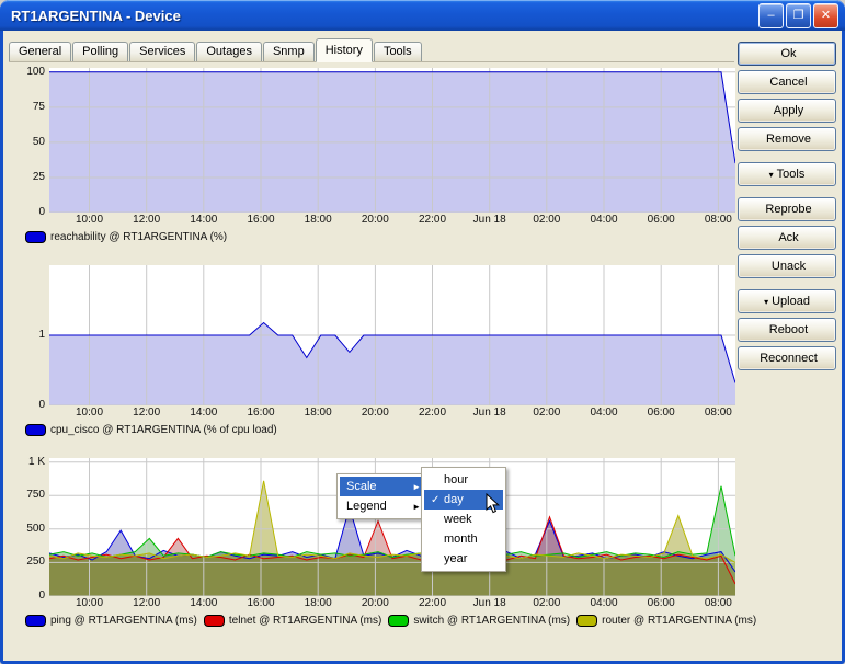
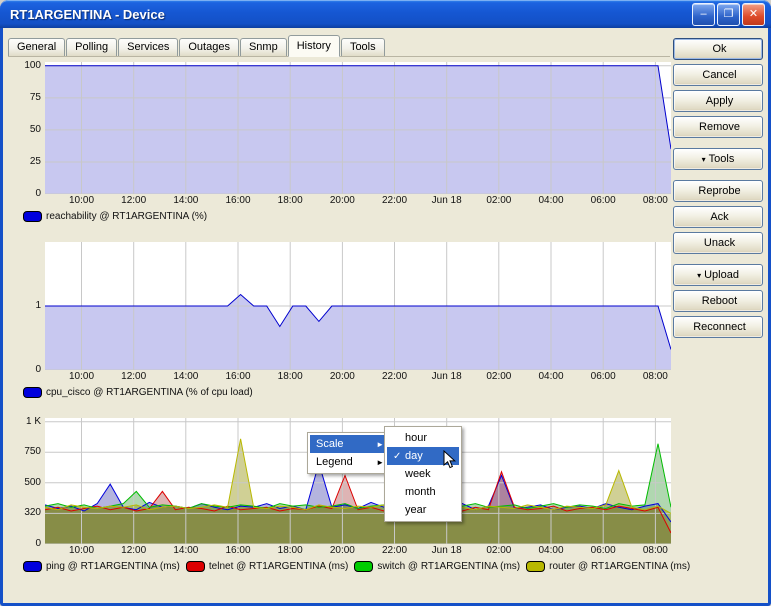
  RT1ARGENTINA - Device
  –
  ❐
  ✕
  General
  Polling
  Services
  Outages
  Snmp
  History
  Tools
  0
  25
  50
  75
  100
  10:00
  12:00
  14:00
  16:00
  18:00
  20:00
  22:00
  Jun 18
  02:00
  04:00
  06:00
  08:00
  reachability @ RT1ARGENTINA (%)
  0
  1
  10:00
  12:00
  14:00
  16:00
  18:00
  20:00
  22:00
  Jun 18
  02:00
  04:00
  06:00
  08:00
  cpu_cisco @ RT1ARGENTINA (% of cpu load)
  0
- 250
+ 320
  500
  750
  1 K
  10:00
  12:00
  14:00
  16:00
  18:00
  20:00
  22:00
  Jun 18
  02:00
  04:00
  06:00
  08:00
  ping @ RT1ARGENTINA (ms)
  telnet @ RT1ARGENTINA (ms)
  switch @ RT1ARGENTINA (ms)
  router @ RT1ARGENTINA (ms)
  Scale
  ►
  Legend
  ►
  hour
  ✓
  day
  week
  month
  year
  Ok
  Cancel
  Apply
  Remove
  ▾
  Tools
  Reprobe
  Ack
  Unack
  ▾
  Upload
  Reboot
  Reconnect
